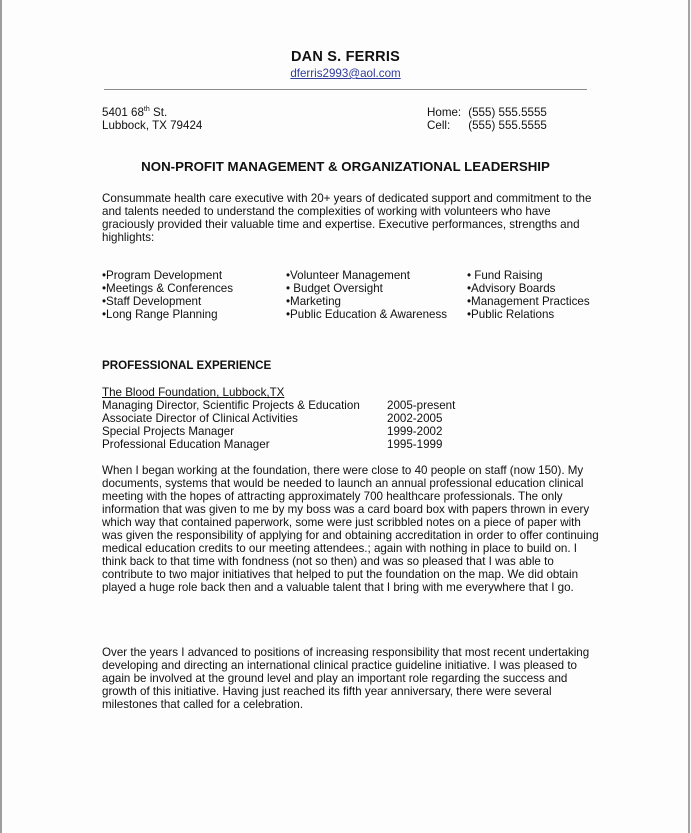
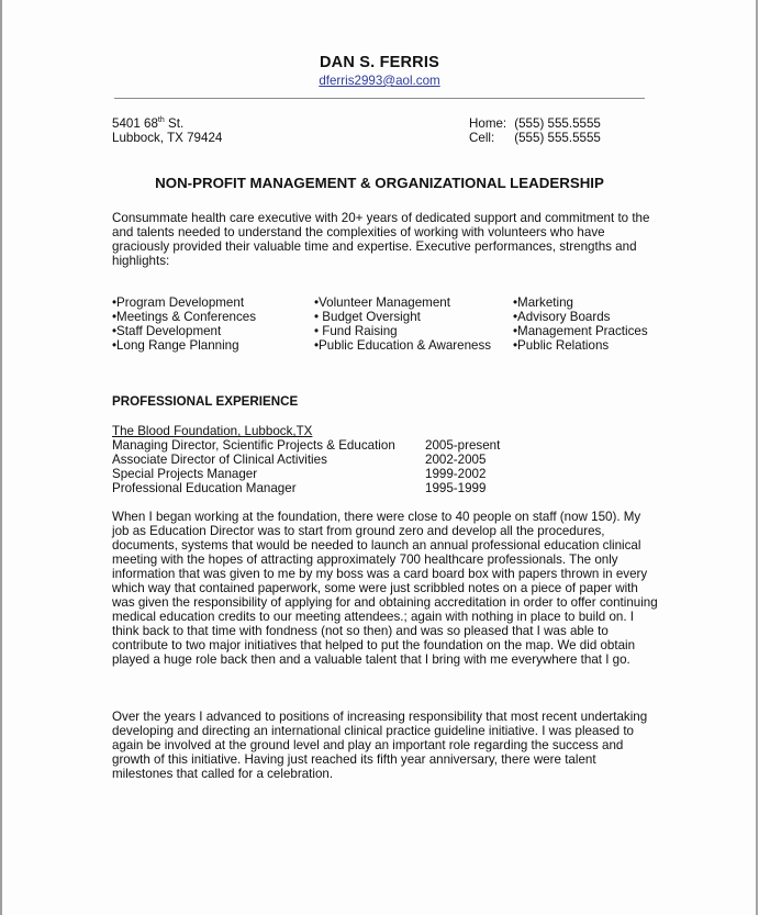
  DAN S. FERRIS
  dferris2993@aol.com
  5401 68 St.
  Lubbock, TX 79424
  Home: (555) 555.5555
  Cell: (555) 555.5555
  NON-PROFIT MANAGEMENT & ORGANIZATIONAL LEADERSHIP
  Consummate health care executive with 20+ years of dedicated support and commitment to the
  and talents needed to understand the complexities of working with volunteers who have
  graciously provided their valuable time and expertise. Executive performances, strengths and
  highlights:
  •Program Development
  •Meetings & Conferences
  •Staff Development
  •Long Range Planning
  •Volunteer Management
  • Budget Oversight
- •Marketing
+ • Fund Raising
  •Public Education & Awareness
- • Fund Raising
+ •Marketing
  •Advisory Boards
  •Management Practices
  •Public Relations
  PROFESSIONAL EXPERIENCE
  The Blood Foundation, Lubbock,TX
  Managing Director, Scientific Projects & Education
  2005-present
  Associate Director of Clinical Activities
  2002-2005
  Special Projects Manager
  1999-2002
  Professional Education Manager
  1995-1999
  When I began working at the foundation, there were close to 40 people on staff (now 150). My
+ job as Education Director was to start from ground zero and develop all the procedures,
  documents, systems that would be needed to launch an annual professional education clinical
  meeting with the hopes of attracting approximately 700 healthcare professionals. The only
  information that was given to me by my boss was a card board box with papers thrown in every
  which way that contained paperwork, some were just scribbled notes on a piece of paper with
  was given the responsibility of applying for and obtaining accreditation in order to offer continuing
  medical education credits to our meeting attendees.; again with nothing in place to build on. I
  think back to that time with fondness (not so then) and was so pleased that I was able to
  contribute to two major initiatives that helped to put the foundation on the map. We did obtain
  played a huge role back then and a valuable talent that I bring with me everywhere that I go.
  Over the years I advanced to positions of increasing responsibility that most recent undertaking
  developing and directing an international clinical practice guideline initiative. I was pleased to
  again be involved at the ground level and play an important role regarding the success and
- growth of this initiative. Having just reached its fifth year anniversary, there were several
+ growth of this initiative. Having just reached its fifth year anniversary, there were talent
  milestones that called for a celebration.
